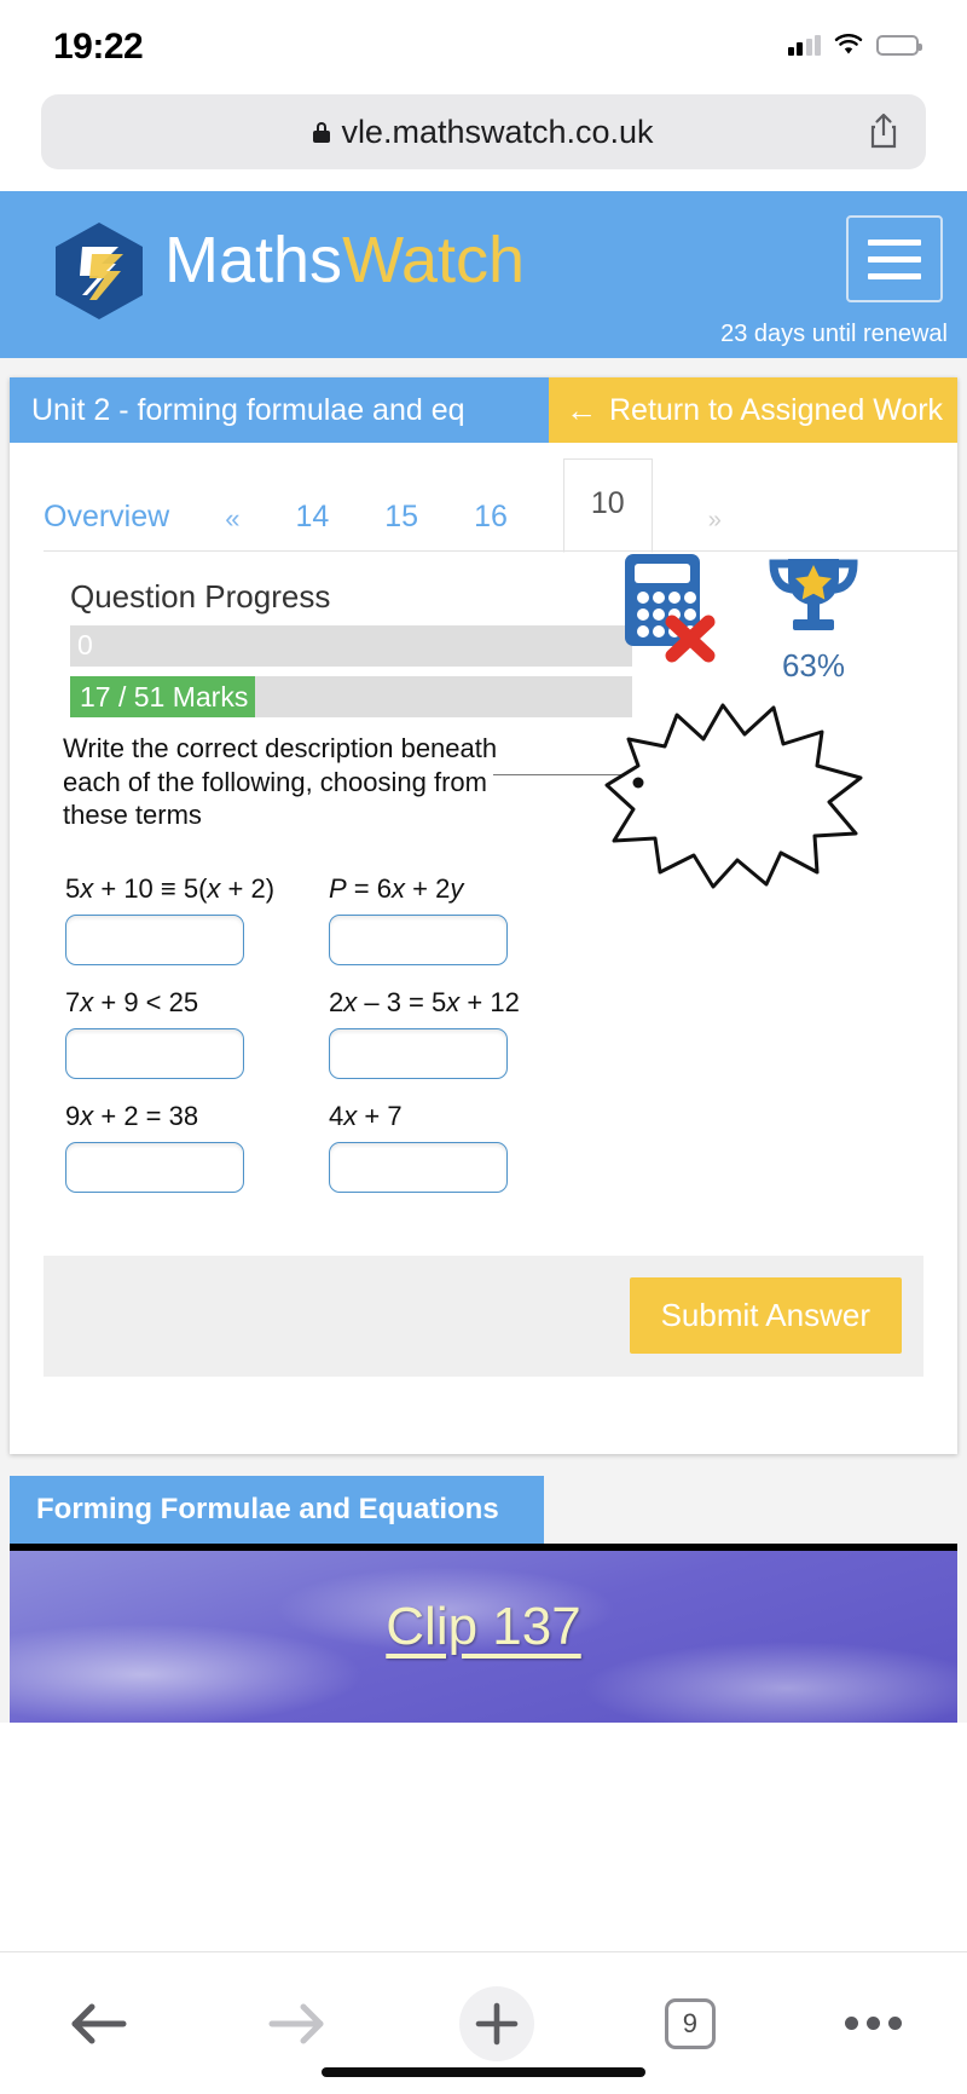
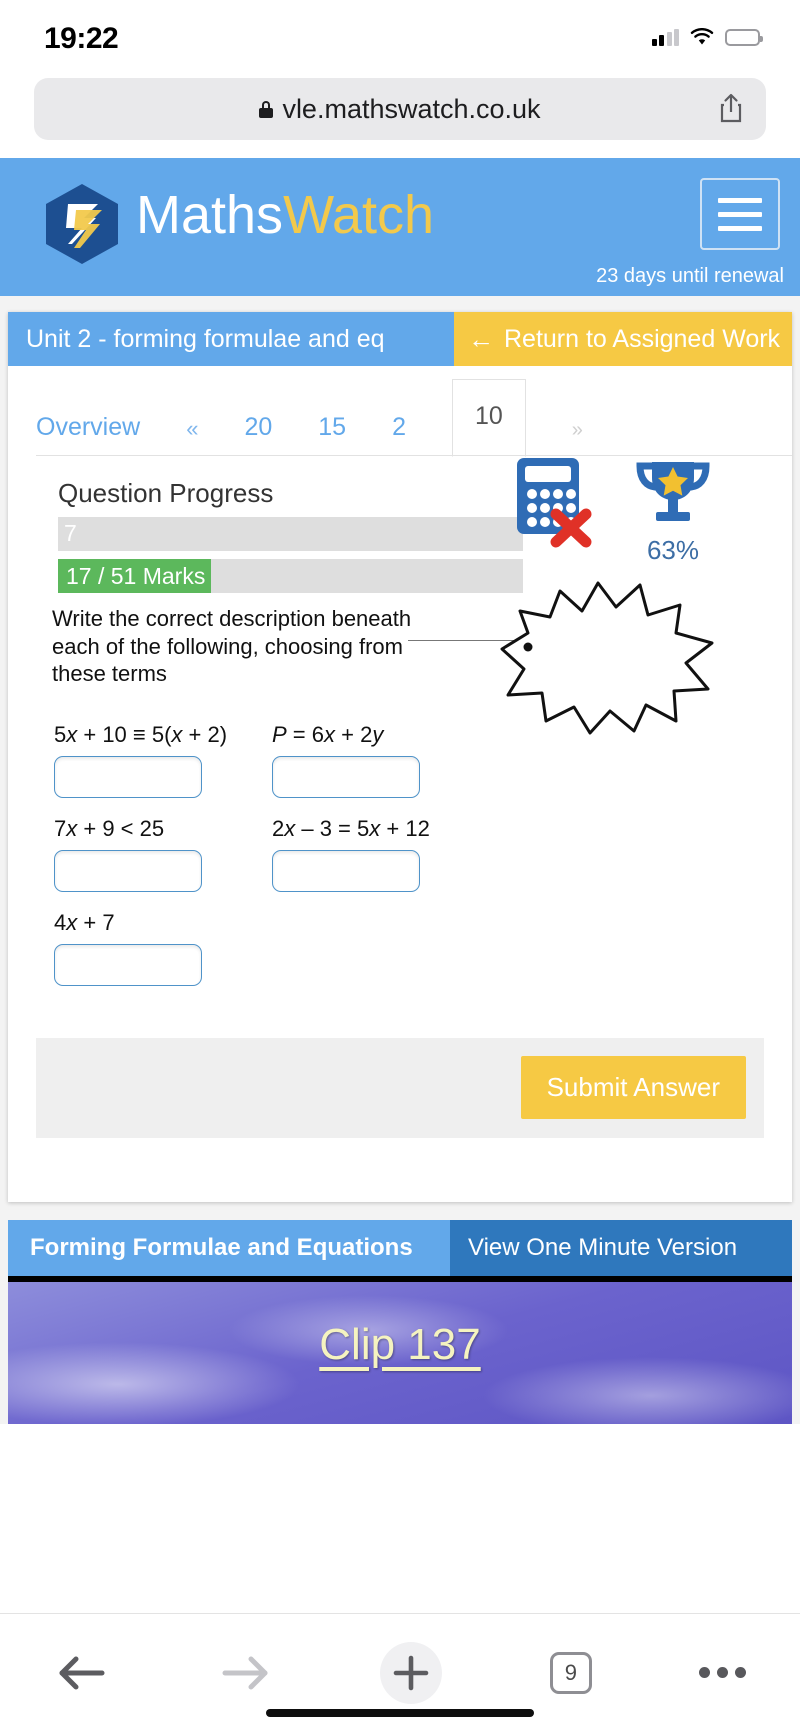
  19:22
  vle.mathswatch.co.uk
  MathsWatch
  23 days until renewal
  Unit 2 - forming formulae and eq
  ←
  Return to Assigned Work
  Overview
  «
- 14
+ 20
  15
- 16
+ 2
  10
  »
  Question Progress
- 0
+ 7
  17 / 51 Marks
  63%
  Write the correct description beneath each of the following, choosing from these terms
  5x + 10 ≡ 5(x + 2)
  P = 6x + 2y
  7x + 9 < 25
  2x – 3 = 5x + 12
- 9x + 2 = 38
  4x + 7
  Submit Answer
  Forming Formulae and Equations
+ View One Minute Version
  Clip 137
  9
